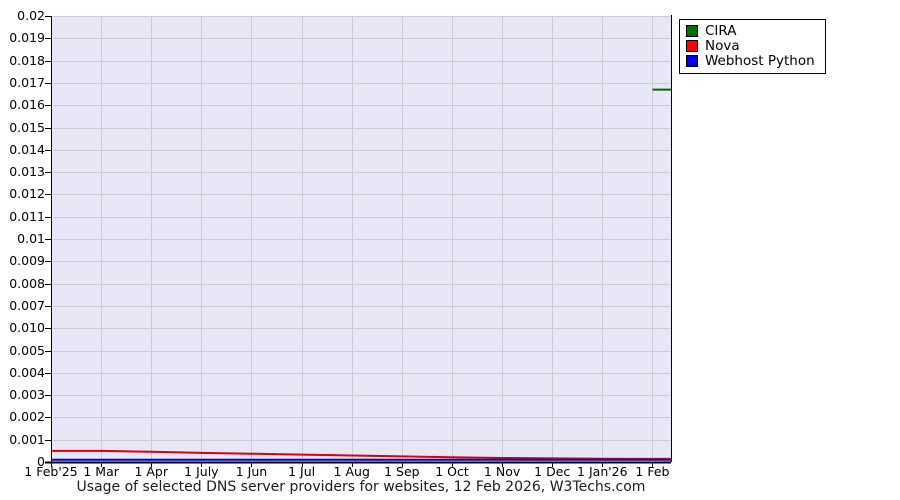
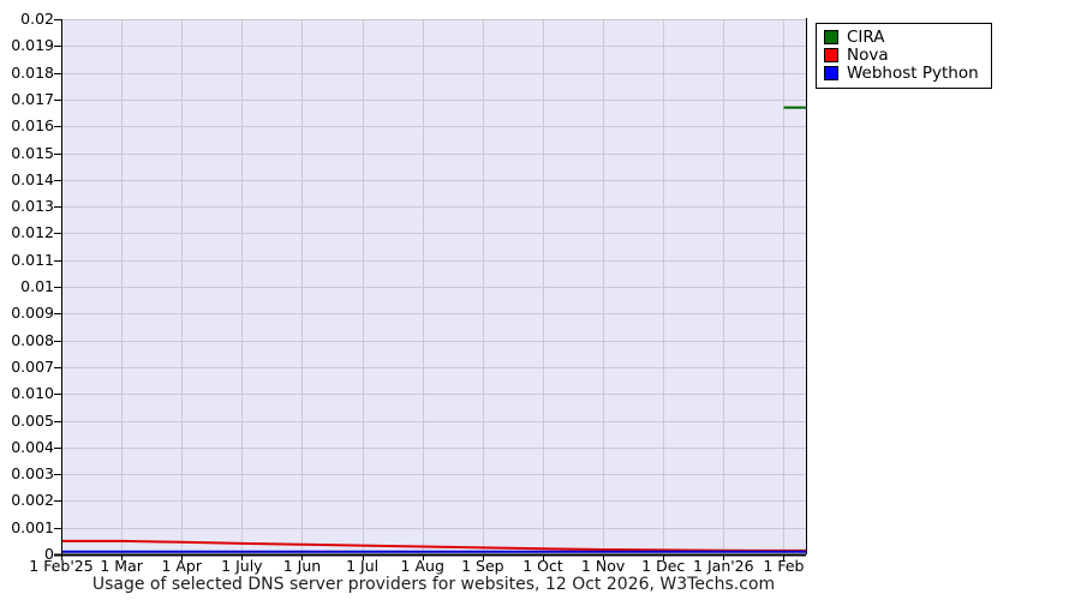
  0
  0.001
  0.002
  0.003
  0.004
  0.005
  0.010
  0.007
  0.008
  0.009
  0.01
  0.011
  0.012
  0.013
  0.014
  0.015
  0.016
  0.017
  0.018
  0.019
  0.02
  1 Feb'25
  1 Mar
  1 Apr
  1 July
  1 Jun
  1 Jul
  1 Aug
  1 Sep
  1 Oct
  1 Nov
  1 Dec
  1 Jan'26
  1 Feb
  CIRA
  Nova
  Webhost Python
- Usage of selected DNS server providers for websites, 12 Feb 2026, W3Techs.com
+ Usage of selected DNS server providers for websites, 12 Oct 2026, W3Techs.com
